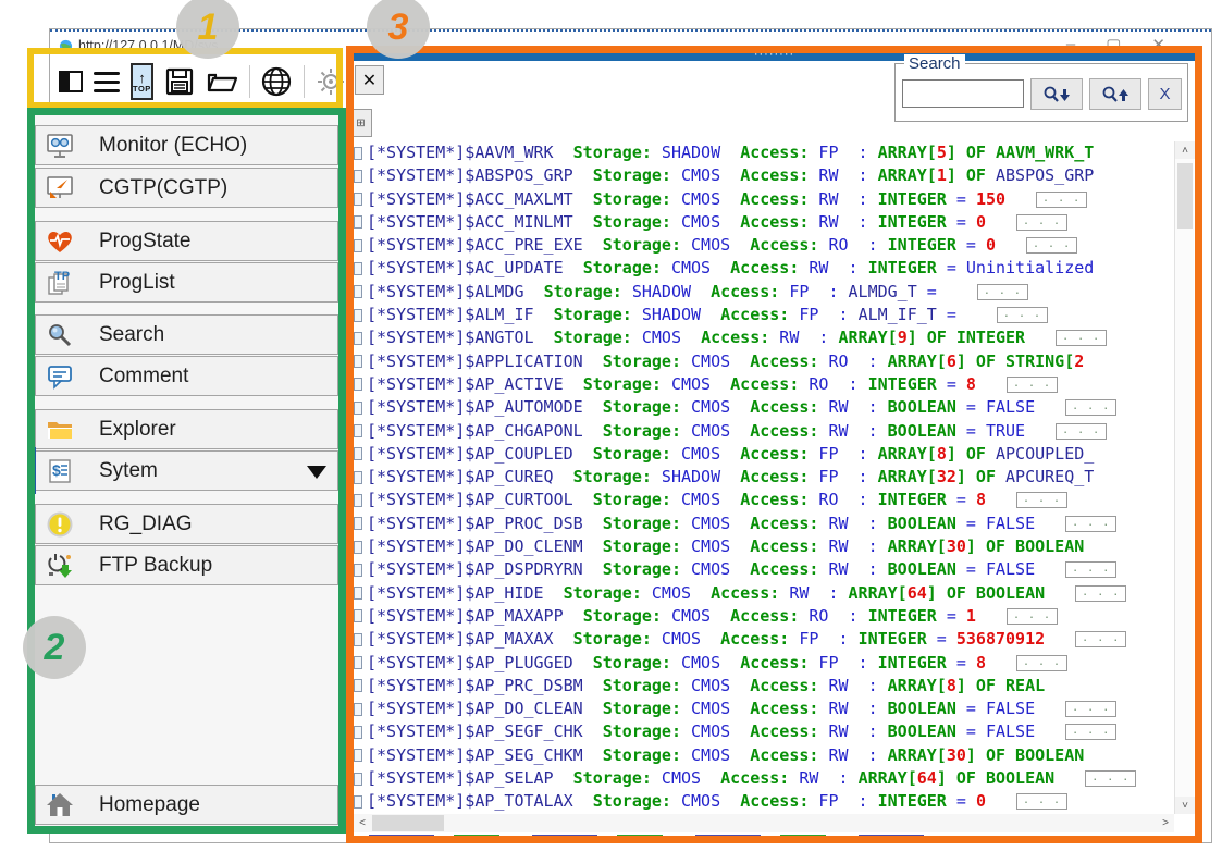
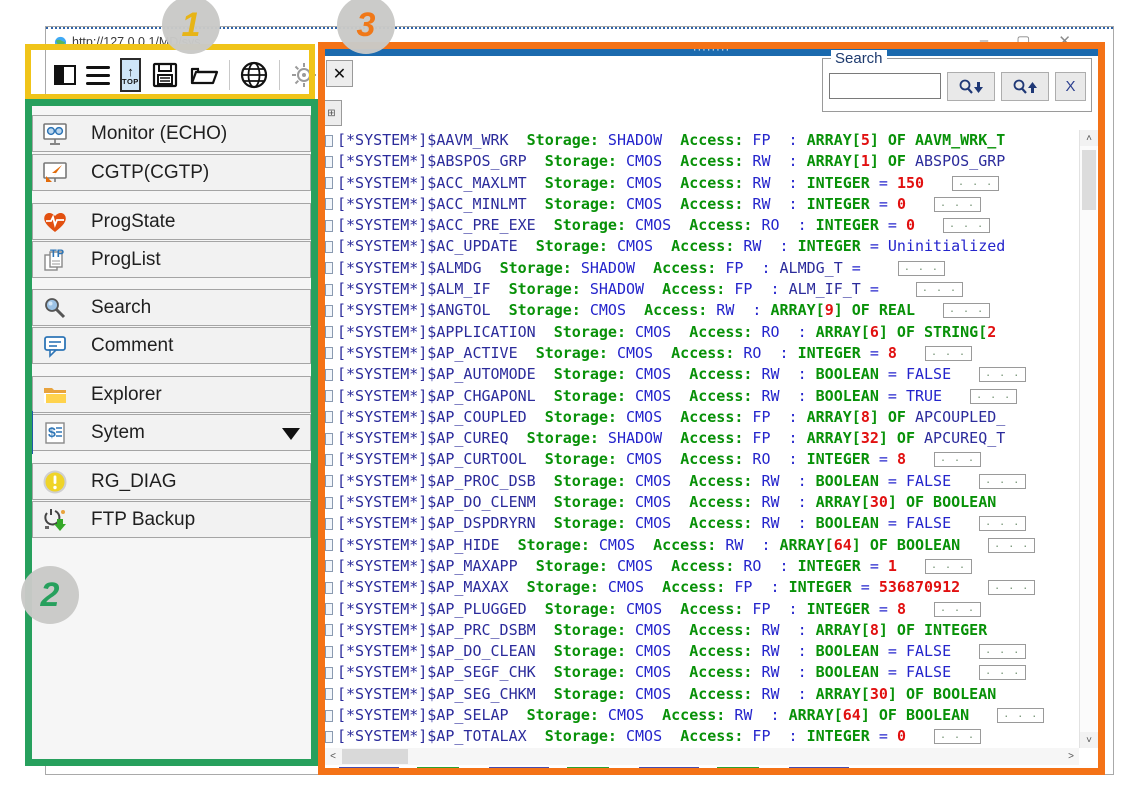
  http://127.0.0.1/M
  –
  ▢
  ✕
  ↑
  TOP
  FRi X Browser (FRi Web
  Monitor (ECHO)
  CGTP(CGTP)
  ProgState
  TP
  ProgList
  Search
  Comment
  Explorer
  $
  Sytem
  RG_DIAG
  FTP Backup
- Homepage
  ········
  ✕
  ⊞
  Search
  X
  [*SYSTEM*]$AAVM_WRK Storage: SHADOW Access: FP : ARRAY[5] OF AAVM_WRK_T
  [*SYSTEM*]$ABSPOS_GRP Storage: CMOS Access: RW : ARRAY[1] OF ABSPOS_GRP
  [*SYSTEM*]$ACC_MAXLMT Storage: CMOS Access: RW : INTEGER = 150 . . .
  [*SYSTEM*]$ACC_MINLMT Storage: CMOS Access: RW : INTEGER = 0 . . .
  [*SYSTEM*]$ACC_PRE_EXE Storage: CMOS Access: RO : INTEGER = 0 . . .
  [*SYSTEM*]$AC_UPDATE Storage: CMOS Access: RW : INTEGER = Uninitialized
  [*SYSTEM*]$ALMDG Storage: SHADOW Access: FP : ALMDG_T = . . .
  [*SYSTEM*]$ALM_IF Storage: SHADOW Access: FP : ALM_IF_T = . . .
- [*SYSTEM*]$ANGTOL Storage: CMOS Access: RW : ARRAY[9] OF INTEGER . . .
+ [*SYSTEM*]$ANGTOL Storage: CMOS Access: RW : ARRAY[9] OF REAL . . .
  [*SYSTEM*]$APPLICATION Storage: CMOS Access: RO : ARRAY[6] OF STRING[2
  [*SYSTEM*]$AP_ACTIVE Storage: CMOS Access: RO : INTEGER = 8 . . .
  [*SYSTEM*]$AP_AUTOMODE Storage: CMOS Access: RW : BOOLEAN = FALSE . . .
  [*SYSTEM*]$AP_CHGAPONL Storage: CMOS Access: RW : BOOLEAN = TRUE . . .
  [*SYSTEM*]$AP_COUPLED Storage: CMOS Access: FP : ARRAY[8] OF APCOUPLED_
  [*SYSTEM*]$AP_CUREQ Storage: SHADOW Access: FP : ARRAY[32] OF APCUREQ_T
  [*SYSTEM*]$AP_CURTOOL Storage: CMOS Access: RO : INTEGER = 8 . . .
  [*SYSTEM*]$AP_PROC_DSB Storage: CMOS Access: RW : BOOLEAN = FALSE . . .
  [*SYSTEM*]$AP_DO_CLENM Storage: CMOS Access: RW : ARRAY[30] OF BOOLEAN
  [*SYSTEM*]$AP_DSPDRYRN Storage: CMOS Access: RW : BOOLEAN = FALSE . . .
  [*SYSTEM*]$AP_HIDE Storage: CMOS Access: RW : ARRAY[64] OF BOOLEAN . . .
  [*SYSTEM*]$AP_MAXAPP Storage: CMOS Access: RO : INTEGER = 1 . . .
  [*SYSTEM*]$AP_MAXAX Storage: CMOS Access: FP : INTEGER = 536870912 . . .
  [*SYSTEM*]$AP_PLUGGED Storage: CMOS Access: FP : INTEGER = 8 . . .
- [*SYSTEM*]$AP_PRC_DSBM Storage: CMOS Access: RW : ARRAY[8] OF REAL
+ [*SYSTEM*]$AP_PRC_DSBM Storage: CMOS Access: RW : ARRAY[8] OF INTEGER
  [*SYSTEM*]$AP_DO_CLEAN Storage: CMOS Access: RW : BOOLEAN = FALSE . . .
  [*SYSTEM*]$AP_SEGF_CHK Storage: CMOS Access: RW : BOOLEAN = FALSE . . .
  [*SYSTEM*]$AP_SEG_CHKM Storage: CMOS Access: RW : ARRAY[30] OF BOOLEAN
  [*SYSTEM*]$AP_SELAP Storage: CMOS Access: RW : ARRAY[64] OF BOOLEAN . . .
  [*SYSTEM*]$AP_TOTALAX Storage: CMOS Access: FP : INTEGER = 0 . . .
  ˄
  ˅
  ˂
  ˃
  1
  2
  3
